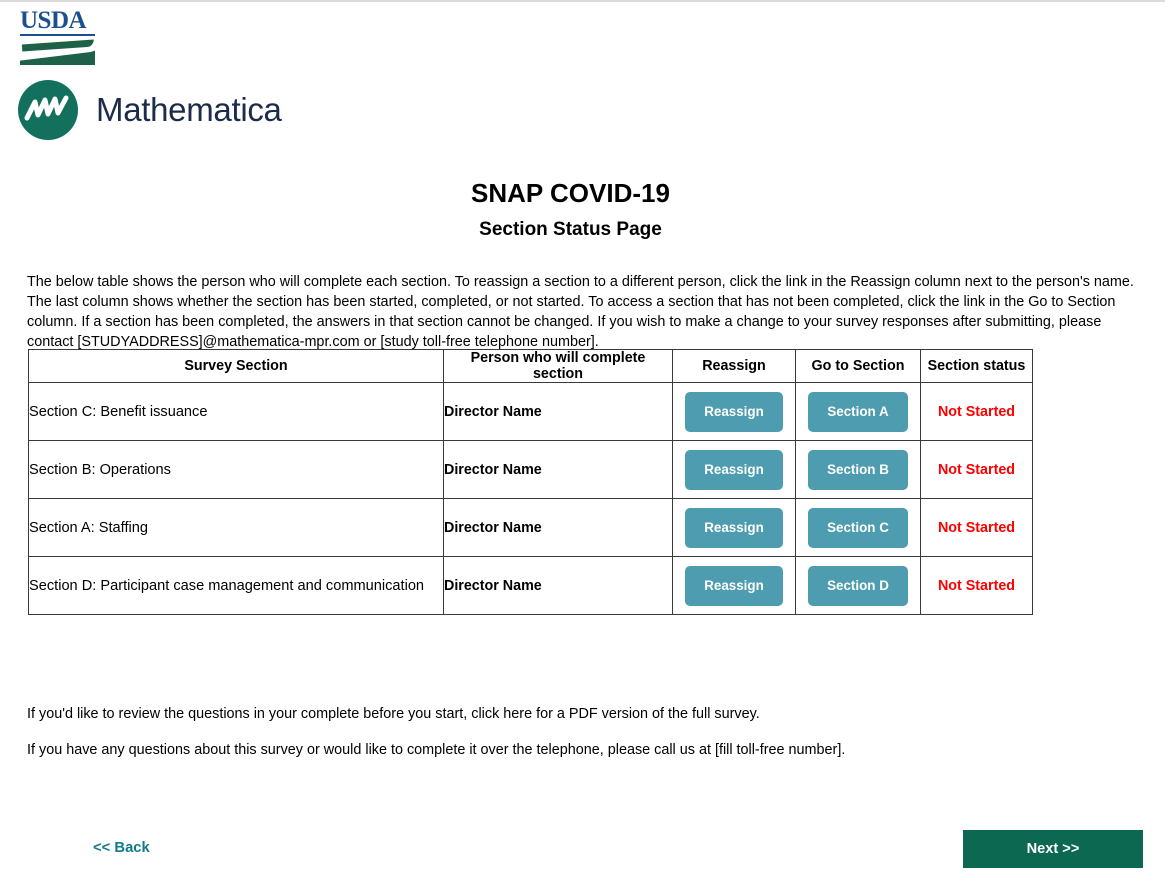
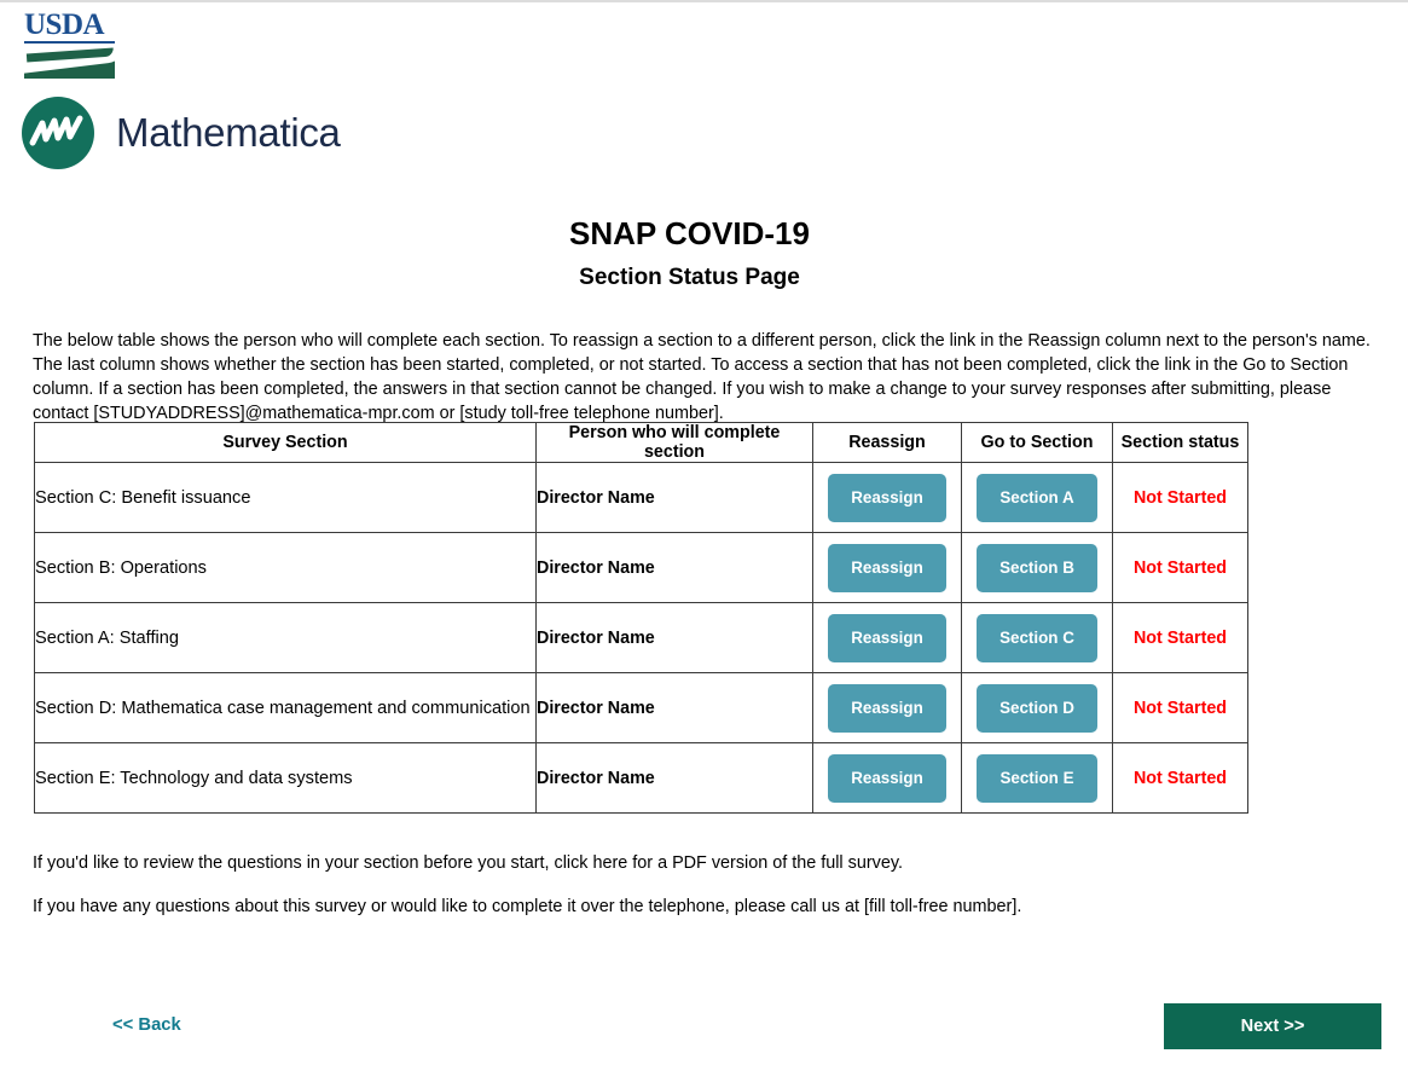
  USDA
  Mathematica
  SNAP COVID-19
  Section Status Page
  The below table shows the person who will complete each section. To reassign a section to a different person, click the link in the Reassign column next to the person's name. The last column shows whether the section has been started, completed, or not started. To access a section that has not been completed, click the link in the Go to Section column. If a section has been completed, the answers in that section cannot be changed. If you wish to make a change to your survey responses after submitting, please contact [STUDYADDRESS]@mathematica-mpr.com or [study toll-free telephone number].
  Survey Section	Person who will complete section	Reassign	Go to Section	Section status
  Section C: Benefit issuance	Director Name	Reassign	Section A	Not Started
  Section B: Operations	Director Name	Reassign	Section B	Not Started
  Section A: Staffing	Director Name	Reassign	Section C	Not Started
- Section D: Participant case management and communication	Director Name	Reassign	Section D	Not Started
+ Section D: Mathematica case management and communication	Director Name	Reassign	Section D	Not Started
+ Section E: Technology and data systems	Director Name	Reassign	Section E	Not Started
- If you'd like to review the questions in your complete before you start, click here for a PDF version of the full survey.
+ If you'd like to review the questions in your section before you start, click here for a PDF version of the full survey.
  If you have any questions about this survey or would like to complete it over the telephone, please call us at [fill toll-free number].
  << Back
  Next >>
